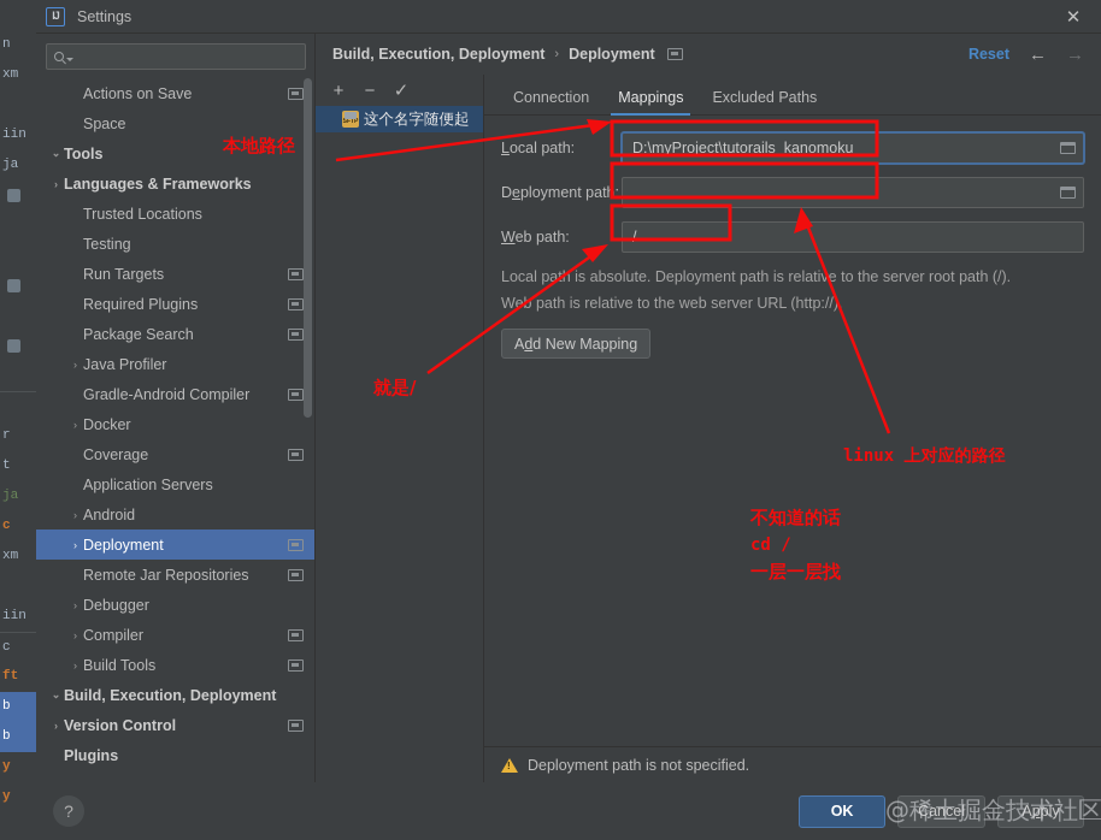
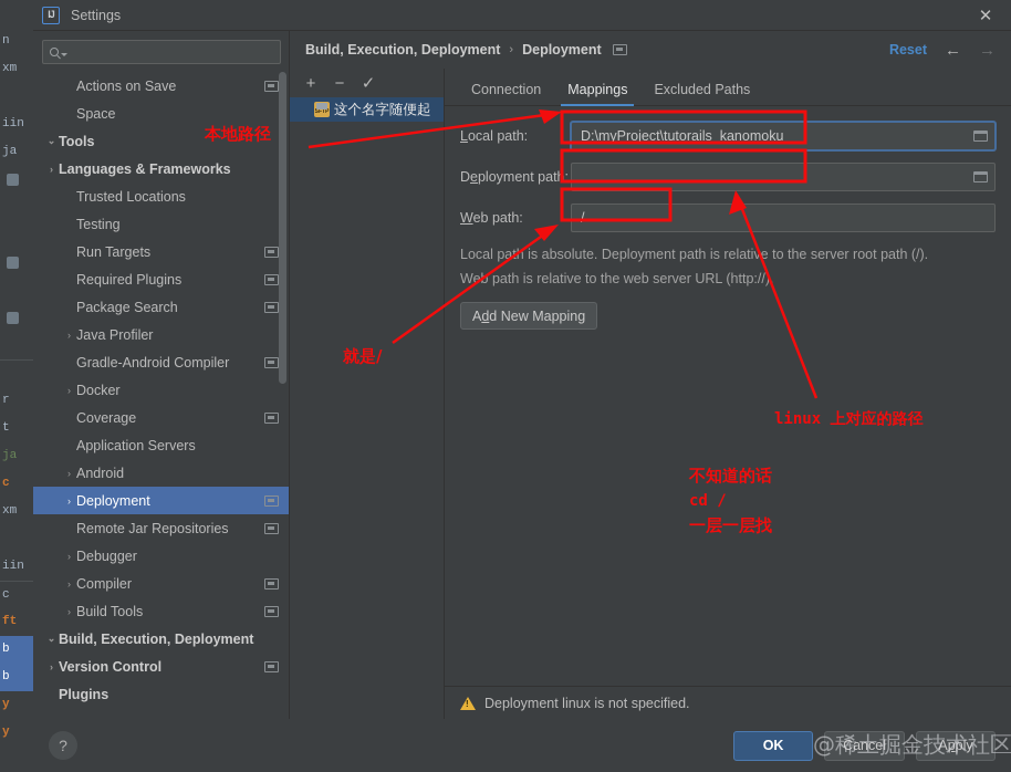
  n
  xm
  iin
  ja
  r
  t
  ja
  c
  xm
  iin
  c
  ft
  b
  b
  y
  y
  IJ
  Settings
  ✕
  Actions on Save
  Space
  ⌄
  Tools
  ›
  Languages & Frameworks
  Trusted Locations
  Testing
  Run Targets
  Required Plugins
  Package Search
  ›
  Java Profiler
  Gradle-Android Compiler
  ›
  Docker
  Coverage
  Application Servers
  ›
  Android
  ›
  Deployment
  Remote Jar Repositories
  ›
  Debugger
  ›
  Compiler
  ›
  Build Tools
  ⌄
  Build, Execution, Deployment
  ›
  Version Control
  Plugins
  Build, Execution, Deployment
  ›
  Deployment
  Reset
  ←
  →
  +
  −
  ✓
  这个名字随便起
  Connection
  Mappings
  Excluded Paths
  Local path:
  D:\myProject\tutorails_kanomoku
  Deployment pat:
  Web path:
  /
  Local pah is absolute. Deployment path is relative to the server root path (/).
  We path is relative to the web server URL (http://).
  A
  d
  d New Mapping
- Deployment path is not specified.
+ Deployment linux is not specified.
  ?
  OK
  Cancel
  A
  p
  ply
  本地路径
  就是/
  linux 上对应的路径
  不知道的话
  cd /
  一层一层找
  @稀土掘金技术社区
